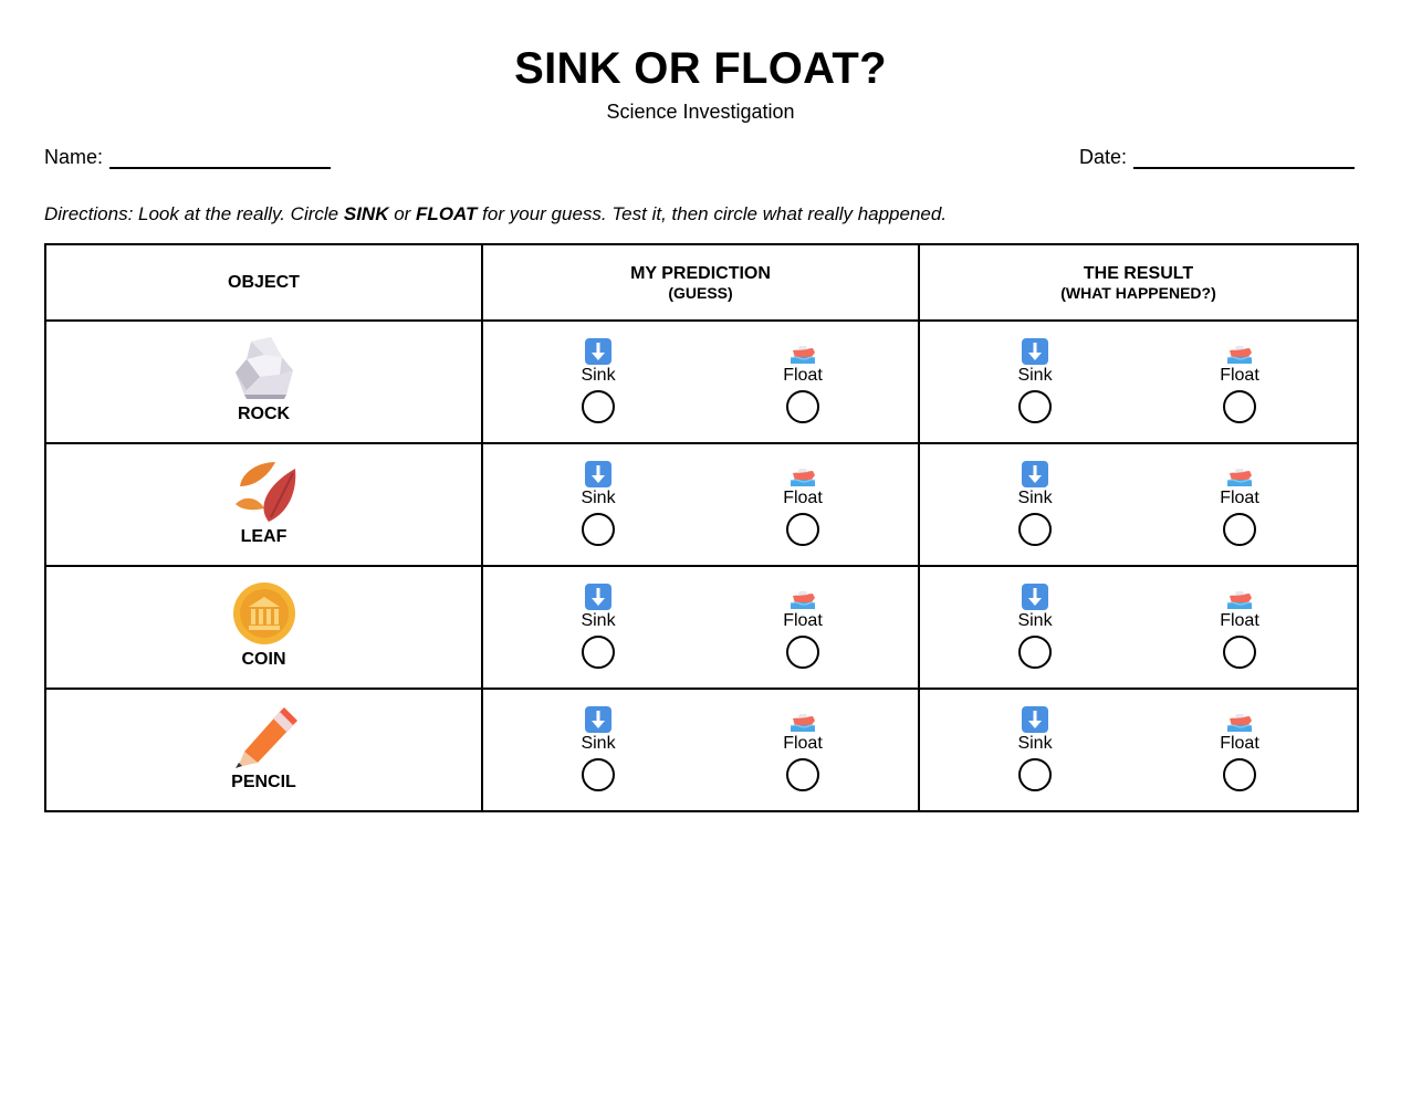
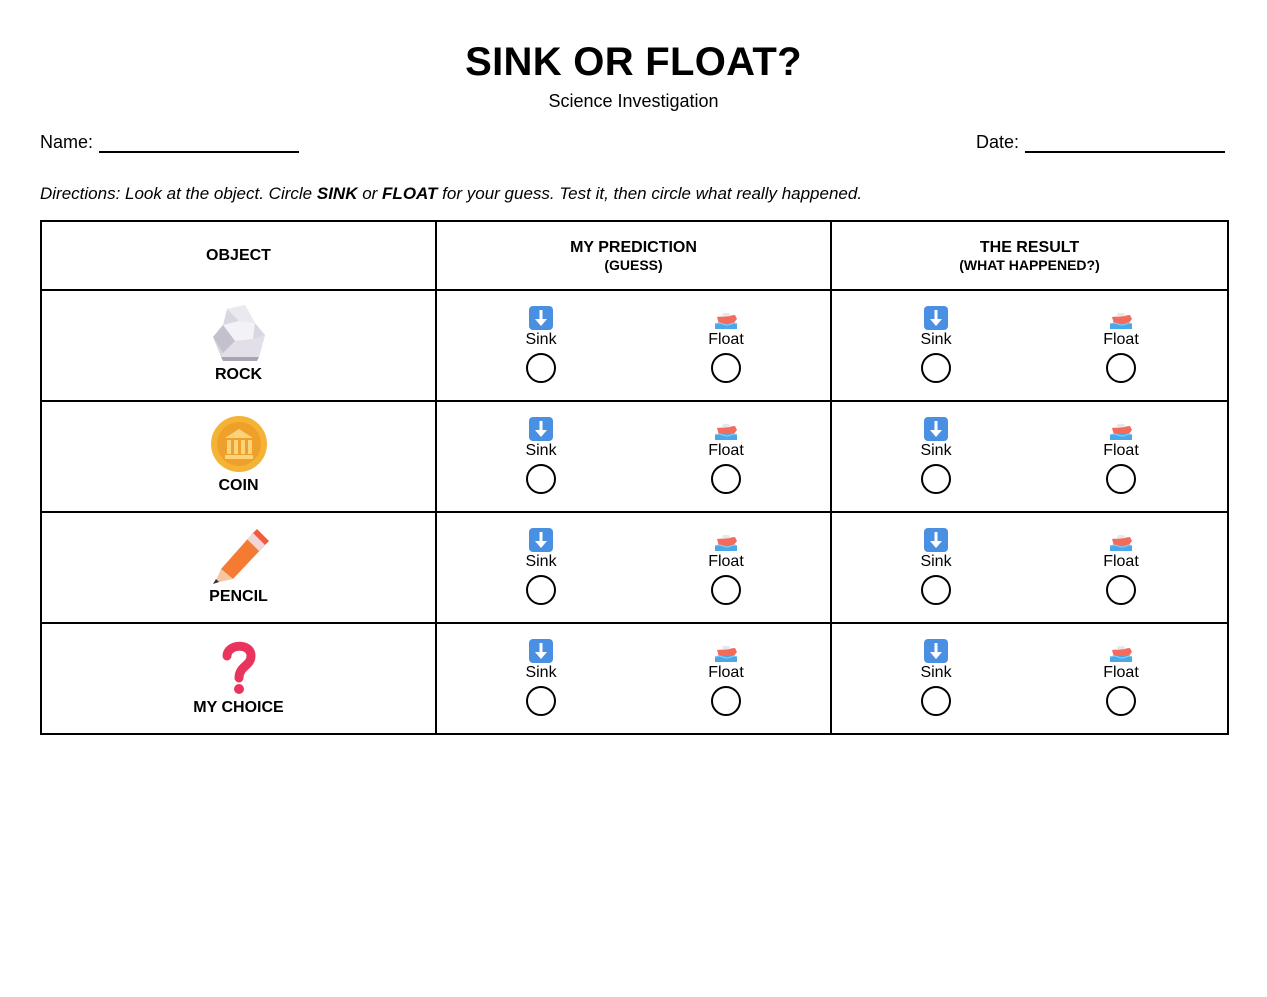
  SINK OR FLOAT?
  Science Investigation
  Name:
  Date:
- Directions: Look at the really. Circle SINK or FLOAT for your guess. Test it, then circle what really happened.
+ Directions: Look at the object. Circle SINK or FLOAT for your guess. Test it, then circle what really happened.
  OBJECT	MY PREDICTION(GUESS)	THE RESULT(WHAT HAPPENED?)
  ROCK	Sink Float	Sink Float
- LEAF	Sink Float	Sink Float
  COIN	Sink Float	Sink Float
  PENCIL	Sink Float	Sink Float
+ MY CHOICE	Sink Float	Sink Float
